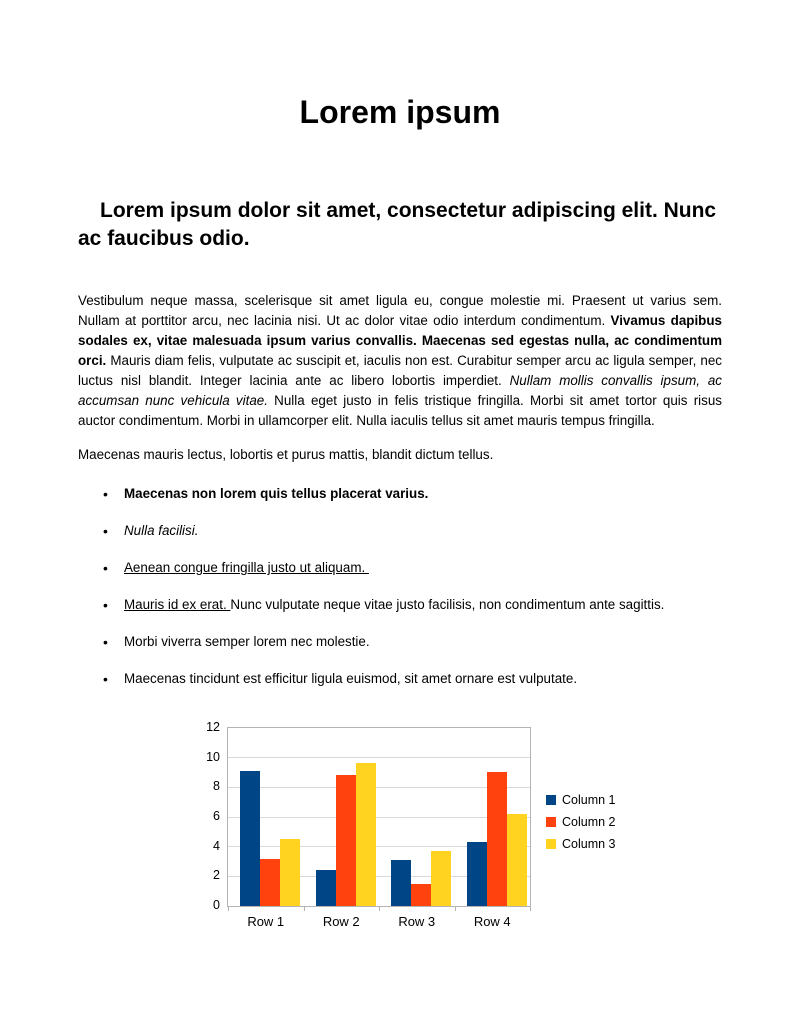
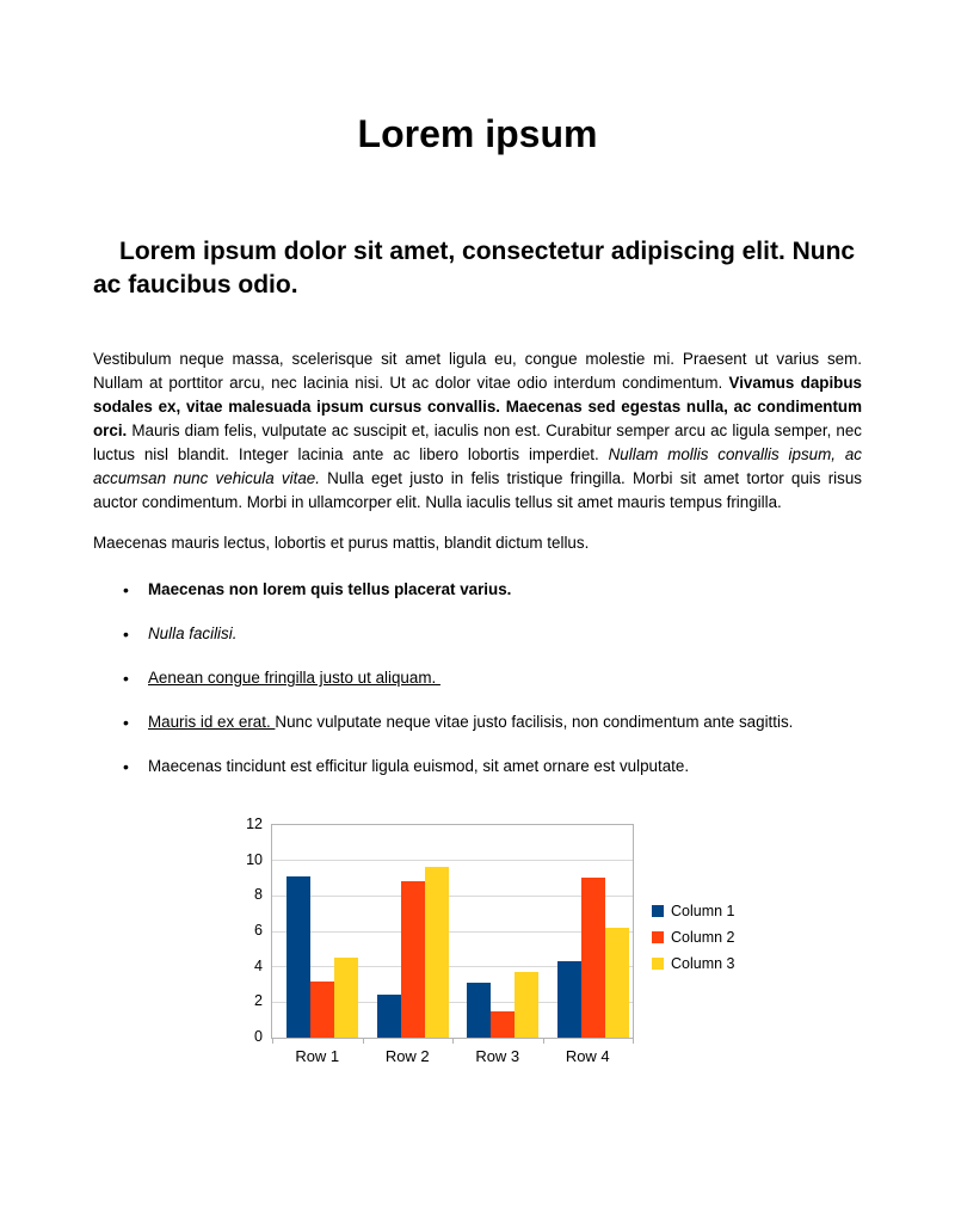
  Lorem ipsum
  Lorem ipsum dolor sit amet, consectetur adipiscing elit. Nunc ac faucibus odio.
- Vestibulum neque massa, scelerisque sit amet ligula eu, congue molestie mi. Praesent ut varius sem. Nullam at porttitor arcu, nec lacinia nisi. Ut ac dolor vitae odio interdum condimentum. Vivamus dapibus sodales ex, vitae malesuada ipsum varius convallis. Maecenas sed egestas nulla, ac condimentum orci. Mauris diam felis, vulputate ac suscipit et, iaculis non est. Curabitur semper arcu ac ligula semper, nec luctus nisl blandit. Integer lacinia ante ac libero lobortis imperdiet. Nullam mollis convallis ipsum, ac accumsan nunc vehicula vitae. Nulla eget justo in felis tristique fringilla. Morbi sit amet tortor quis risus auctor condimentum. Morbi in ullamcorper elit. Nulla iaculis tellus sit amet mauris tempus fringilla.
+ Vestibulum neque massa, scelerisque sit amet ligula eu, congue molestie mi. Praesent ut varius sem. Nullam at porttitor arcu, nec lacinia nisi. Ut ac dolor vitae odio interdum condimentum. Vivamus dapibus sodales ex, vitae malesuada ipsum cursus convallis. Maecenas sed egestas nulla, ac condimentum orci. Mauris diam felis, vulputate ac suscipit et, iaculis non est. Curabitur semper arcu ac ligula semper, nec luctus nisl blandit. Integer lacinia ante ac libero lobortis imperdiet. Nullam mollis convallis ipsum, ac accumsan nunc vehicula vitae. Nulla eget justo in felis tristique fringilla. Morbi sit amet tortor quis risus auctor condimentum. Morbi in ullamcorper elit. Nulla iaculis tellus sit amet mauris tempus fringilla.
  Maecenas mauris lectus, lobortis et purus mattis, blandit dictum tellus.
  Maecenas non lorem quis tellus placerat varius.
  Nulla facilisi.
  Aenean congue fringilla justo ut aliquam.
  Mauris id ex erat. Nunc vulputate neque vitae justo facilisis, non condimentum ante sagittis.
- Morbi viverra semper lorem nec molestie.
  Maecenas tincidunt est efficitur ligula euismod, sit amet ornare est vulputate.
  0
  2
  4
  6
  8
  10
  12
  Row 1
  Row 2
  Row 3
  Row 4
  Column 1
  Column 2
  Column 3
